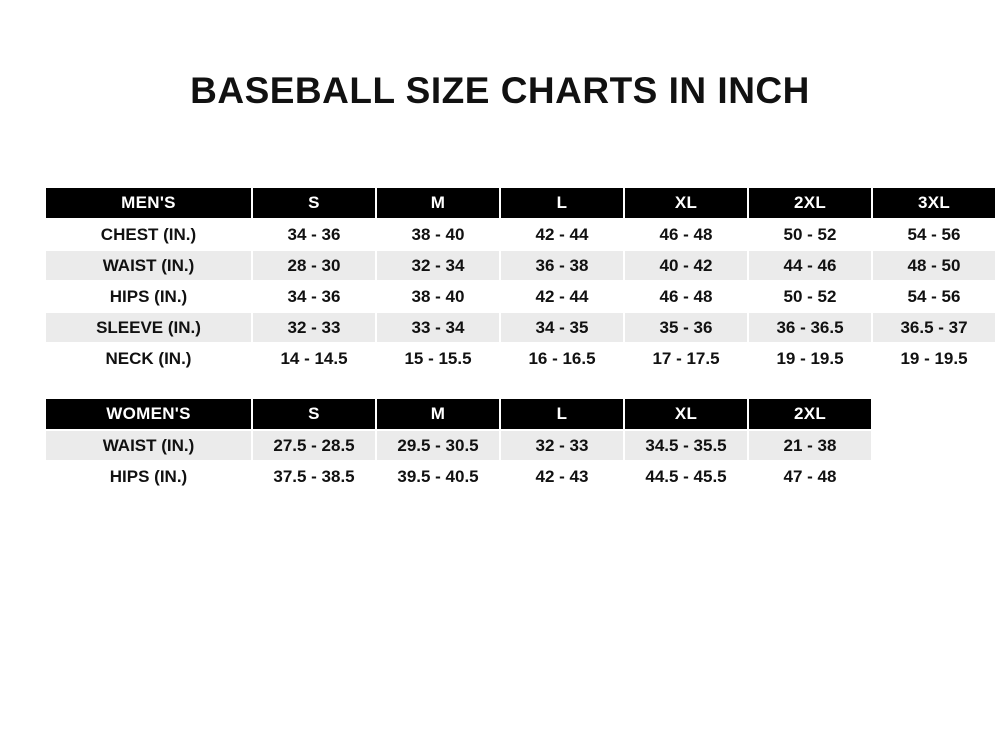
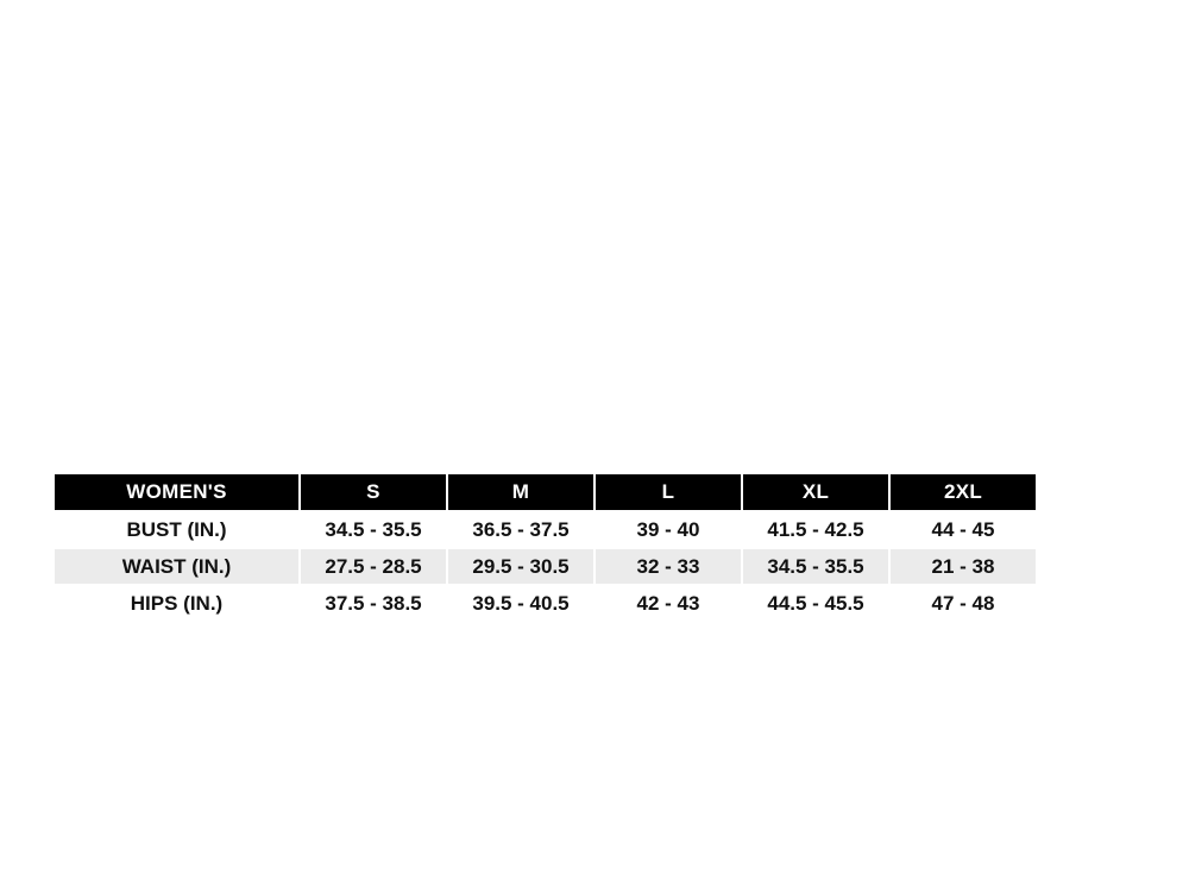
- BASEBALL SIZE CHARTS IN INCH
- MEN'S	S	M	L	XL	2XL	3XL
- CHEST (IN.)	34 - 36	38 - 40	42 - 44	46 - 48	50 - 52	54 - 56
- WAIST (IN.)	28 - 30	32 - 34	36 - 38	40 - 42	44 - 46	48 - 50
- HIPS (IN.)	34 - 36	38 - 40	42 - 44	46 - 48	50 - 52	54 - 56
- SLEEVE (IN.)	32 - 33	33 - 34	34 - 35	35 - 36	36 - 36.5	36.5 - 37
- NECK (IN.)	14 - 14.5	15 - 15.5	16 - 16.5	17 - 17.5	19 - 19.5	19 - 19.5
  WOMEN'S	S	M	L	XL	2XL
+ BUST (IN.)	34.5 - 35.5	36.5 - 37.5	39 - 40	41.5 - 42.5	44 - 45
  WAIST (IN.)	27.5 - 28.5	29.5 - 30.5	32 - 33	34.5 - 35.5	21 - 38
  HIPS (IN.)	37.5 - 38.5	39.5 - 40.5	42 - 43	44.5 - 45.5	47 - 48
